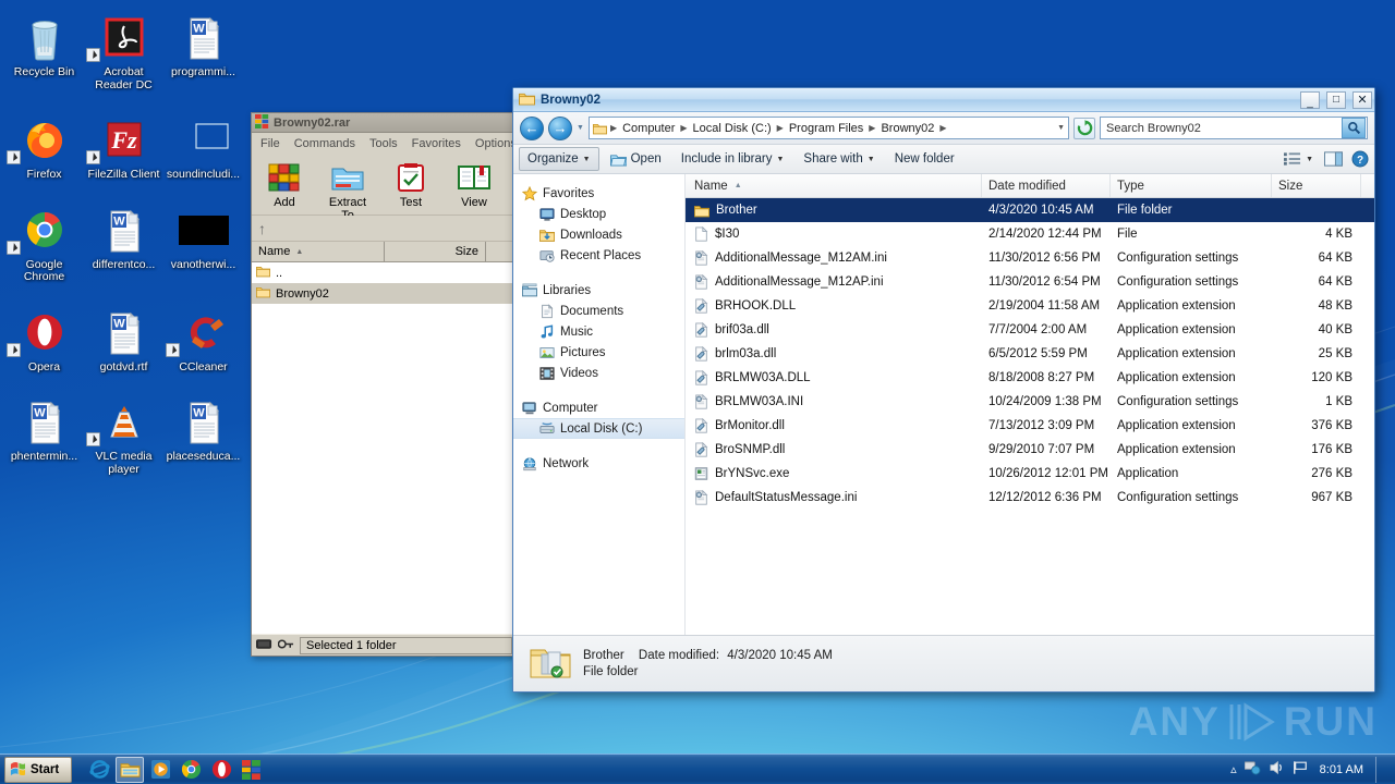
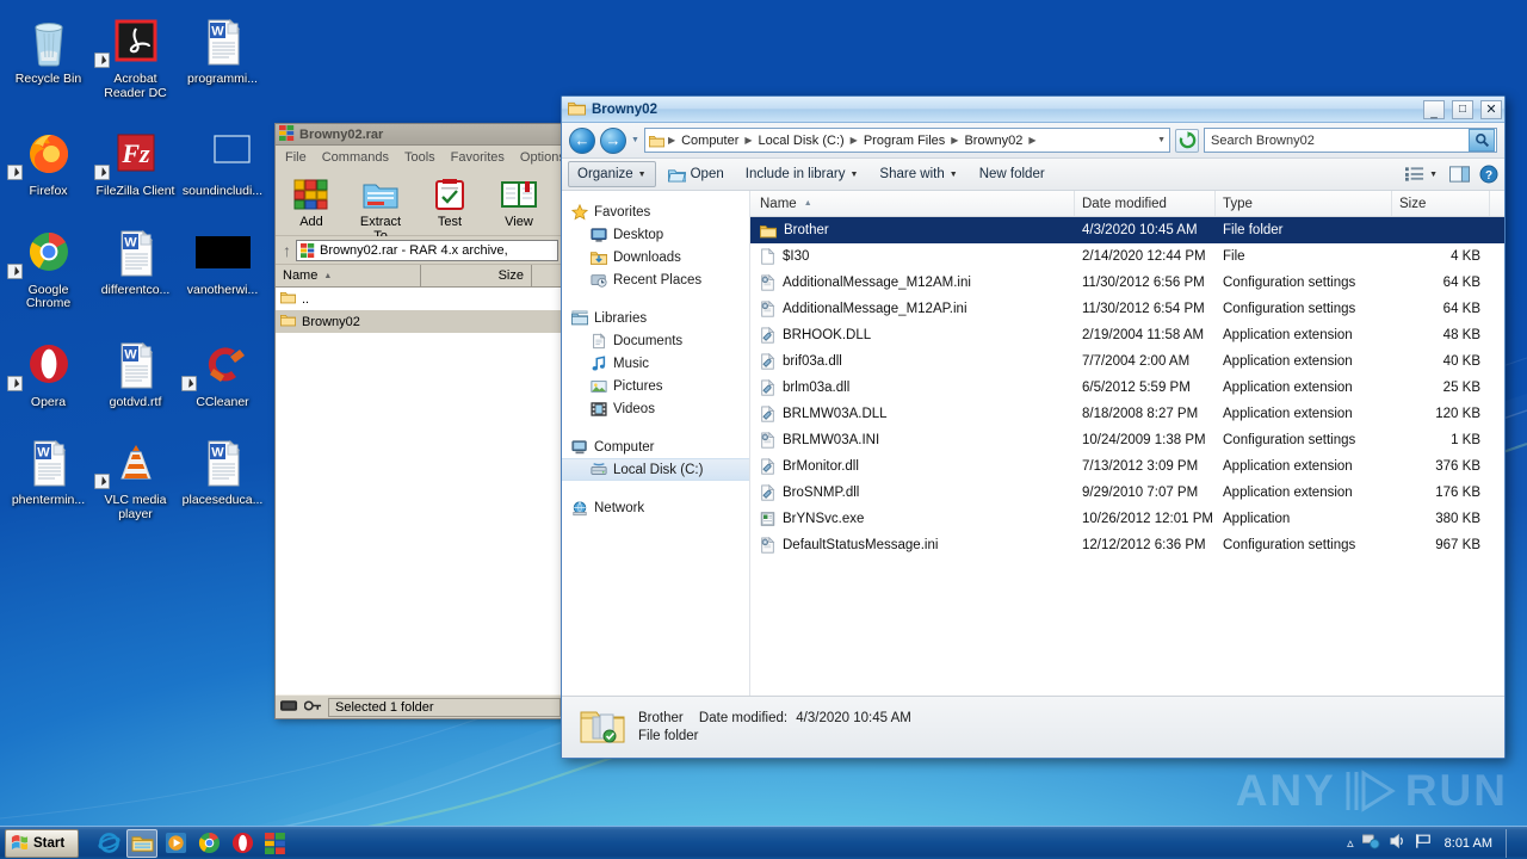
  Recycle Bin
  Acrobat Reader DC
  W
  programmi...
  Firefox
  Fz
  FileZilla Client
  soundincludi...
  Google Chrome
  W
  differentco...
  vanotherwi...
  Opera
  W
  gotdvd.rtf
  CCleaner
  W
  phentermin...
  VLC media player
  W
  placeseduca...
  Browny02.rar
  File
  Commands
  Tools
  Favorites
  Option
  Add
  Extract
  Test
  View
  ↑
+ Browny02.rar - RAR 4.x archive,
  Name
  Size
  ..
  Browny02
  Selected 1 folder
  Browny02
  _
  □
  ✕
  ←
  →
  ▶
  Computer
  ▶
  Local Disk (C:)
  ▶
  Program Files
  ▶
  Browny02
  ▶
  Search Browny02
  Organize
  Open
  Include in library
  Share with
  New folder
  ?
  Favorites
  Desktop
  Downloads
  Recent Places
  Libraries
  Documents
  Music
  Pictures
  Videos
  Computer
  Local Disk (C:)
  Network
  Name
  Date modified
  Type
  Size
  Brother
  4/3/2020 10:45 AM
  File folder
  $I30
  2/14/2020 12:44 PM
  File
  4 KB
  AdditionalMessage_M12AM.ini
  11/30/2012 6:56 PM
  Configuration settings
  64 KB
  AdditionalMessage_M12AP.ini
  11/30/2012 6:54 PM
  Configuration settings
  64 KB
  BRHOOK.DLL
  2/19/2004 11:58 AM
  Application extension
  48 KB
  brif03a.dll
  7/7/2004 2:00 AM
  Application extension
  40 KB
  brlm03a.dll
  6/5/2012 5:59 PM
  Application extension
  25 KB
  BRLMW03A.DLL
  8/18/2008 8:27 PM
  Application extension
  120 KB
  BRLMW03A.INI
  10/24/2009 1:38 PM
  Configuration settings
  1 KB
  BrMonitor.dll
  7/13/2012 3:09 PM
  Application extension
  376 KB
  BroSNMP.dll
  9/29/2010 7:07 PM
  Application extension
  176 KB
  BrYNSvc.exe
  10/26/2012 12:01 PM
  Application
- 276 KB
+ 380 KB
  DefaultStatusMessage.ini
  12/12/2012 6:36 PM
  Configuration settings
  967 KB
  Brother Date modified: 4/3/2020 10:45 AM
  File folder
  ANY
  RUN
  Start
  ▵
  8:01 AM
